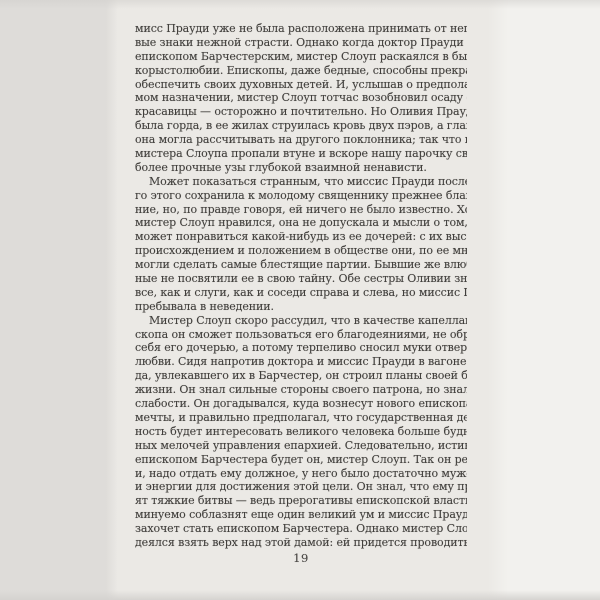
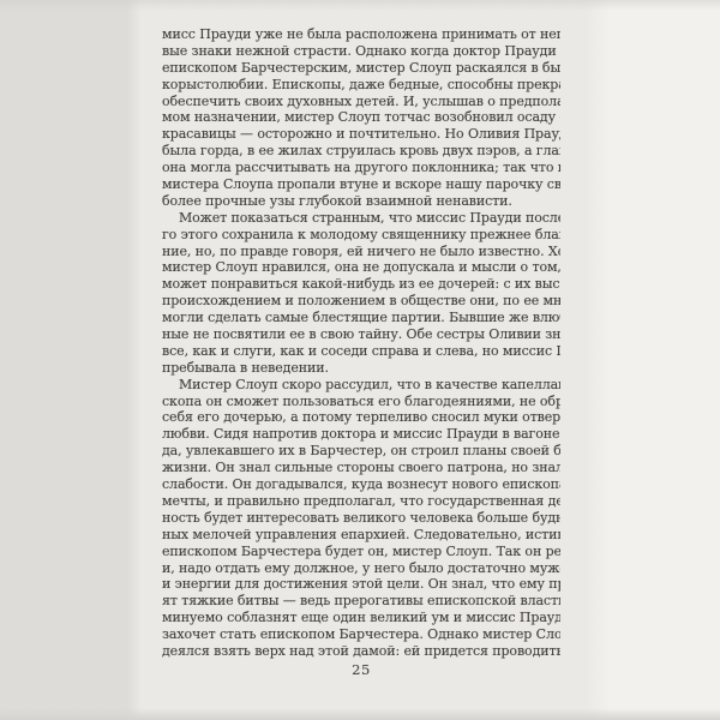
  мисс Прауди уже не была расположена принимать от нег
  вые знаки нежной страсти. Однако когда доктор Прауди
  епископом Барчестерским, мистер Слоуп раскаялся в бы
  корыстолюбии. Епископы, даже бедные, способны прекр
  обеспечить своих духовных детей. И, услышав о предпол
  мом назначении, мистер Слоуп тотчас возобновил осаду
  красавицы — осторожно и почтительно. Но Оливия Прау
  была горда, в ее жилах струилась кровь двух пэров, а гла
  она могла рассчитывать на другого поклонника; так что
  мистера Слоупа пропали втуне и вскоре нашу парочку св
  более прочные узы глубокой взаимной ненависти.
  Может показаться странным, что миссис Прауди посл
  го этого сохранила к молодому священнику прежнее бла
  ние, но, по правде говоря, ей ничего не было известно. Х
  мистер Слоуп нравился, она не допускала и мысли о том,
  может понравиться какой-нибудь из ее дочерей: с их выс
  происхождением и положением в обществе они, по ее мн
  могли сделать самые блестящие партии. Бывшие же влю
  ные не посвятили ее в свою тайну. Обе сестры Оливии зн
  все, как и слуги, как и соседи справа и слева, но миссис
  пребывала в неведении.
  Мистер Слоуп скоро рассудил, что в качестве капелла
  скопа он сможет пользоваться его благодеяниями, не обр
  себя его дочерью, а потому терпеливо сносил муки отвер
  любви. Сидя напротив доктора и миссис Прауди в вагоне
  да, увлекавшего их в Барчестер, он строил планы своей б
  жизни. Он знал сильные стороны своего патрона, но знал
  слабости. Он догадывался, куда вознесут нового епископ
  мечты, и правильно предполагал, что государственная де
  ность будет интересовать великого человека больше будн
  ных мелочей управления епархией. Следовательно, исти
  епископом Барчестера будет он, мистер Слоуп. Так он ре
  и, надо отдать ему должное, у него было достаточно муж
  и энергии для достижения этой цели. Он знал, что ему п
  ят тяжкие битвы — ведь прерогативы епископской власт
  минуемо соблазнят еще один великий ум и миссис Прауд
  захочет стать епископом Барчестера. Однако мистер Сло
  деялся взять верх над этой дамой: ей придется проводить
- 19
+ 25
